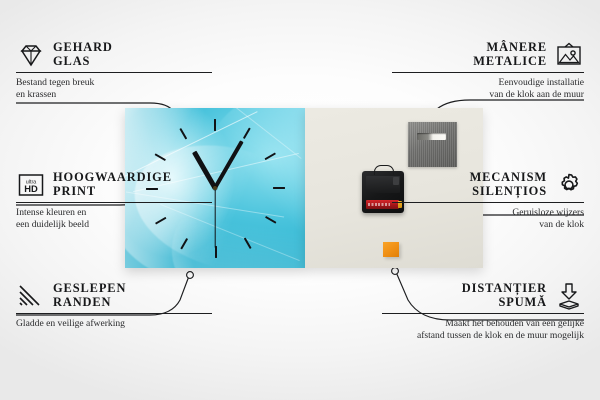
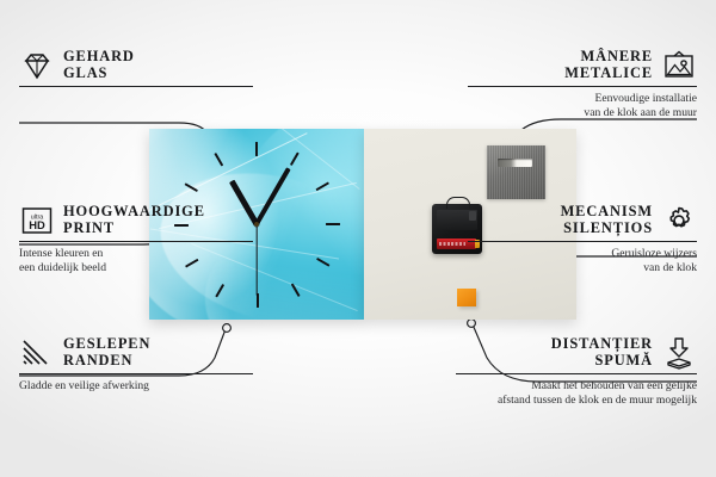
  GEHARD
  GLAS
- Bestand tegen breuk
- en krassen
  HD
  HOOGWAARDIGE
  PRINT
  Intense kleuren en
  een duidelijk beeld
  GESLEPEN
  RANDEN
  Gladde en veilige afwerking
  MÂNERE
  METALICE
  Eenvoudige installatie
  van de klok aan de muur
  MECANISM
  SILENȚIOS
  Geruisloze wijzers
  van de klok
  DISTANȚIER
  SPUMĂ
  Maakt het behouden van een gelijke
  afstand tussen de klok en de muur mogelijk
